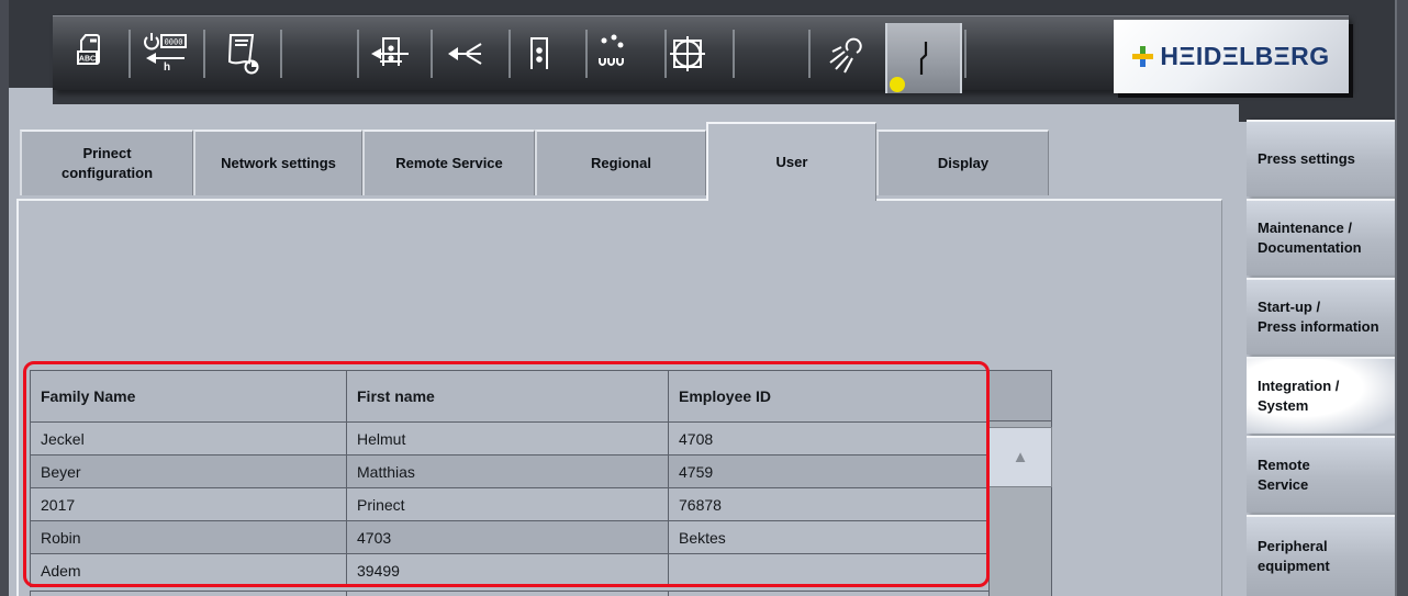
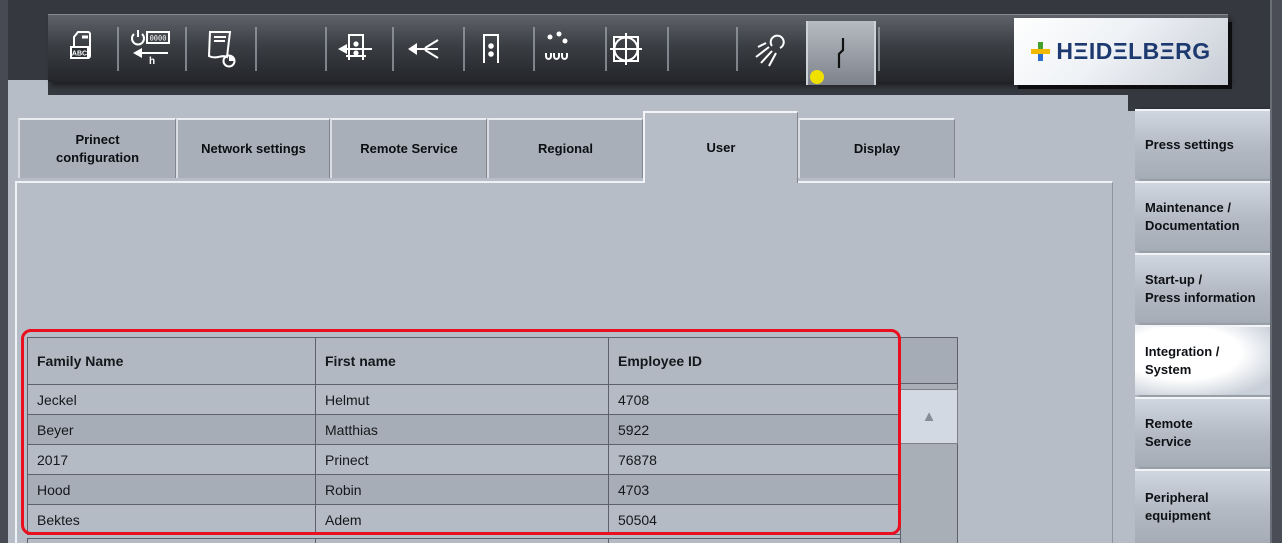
  0000
  h
  HΞIDΞLBΞRG
  Prinect
  configuration
  Network settings
  Remote Service
  Regional
  User
  Display
  Family Name
  First name
  Employee ID
  Jeckel
  Helmut
  4708
  Beyer
  Matthias
- 4759
+ 5922
  2017
  Prinect
  76878
+ Hood
  Robin
  4703
  Bektes
  Adem
- 39499
+ 50504
  ▲
  Press settings
  Maintenance /
  Documentation
  Start-up /
  Press information
  Integration /
  System
  Remote
  Service
  Peripheral
  equipment
